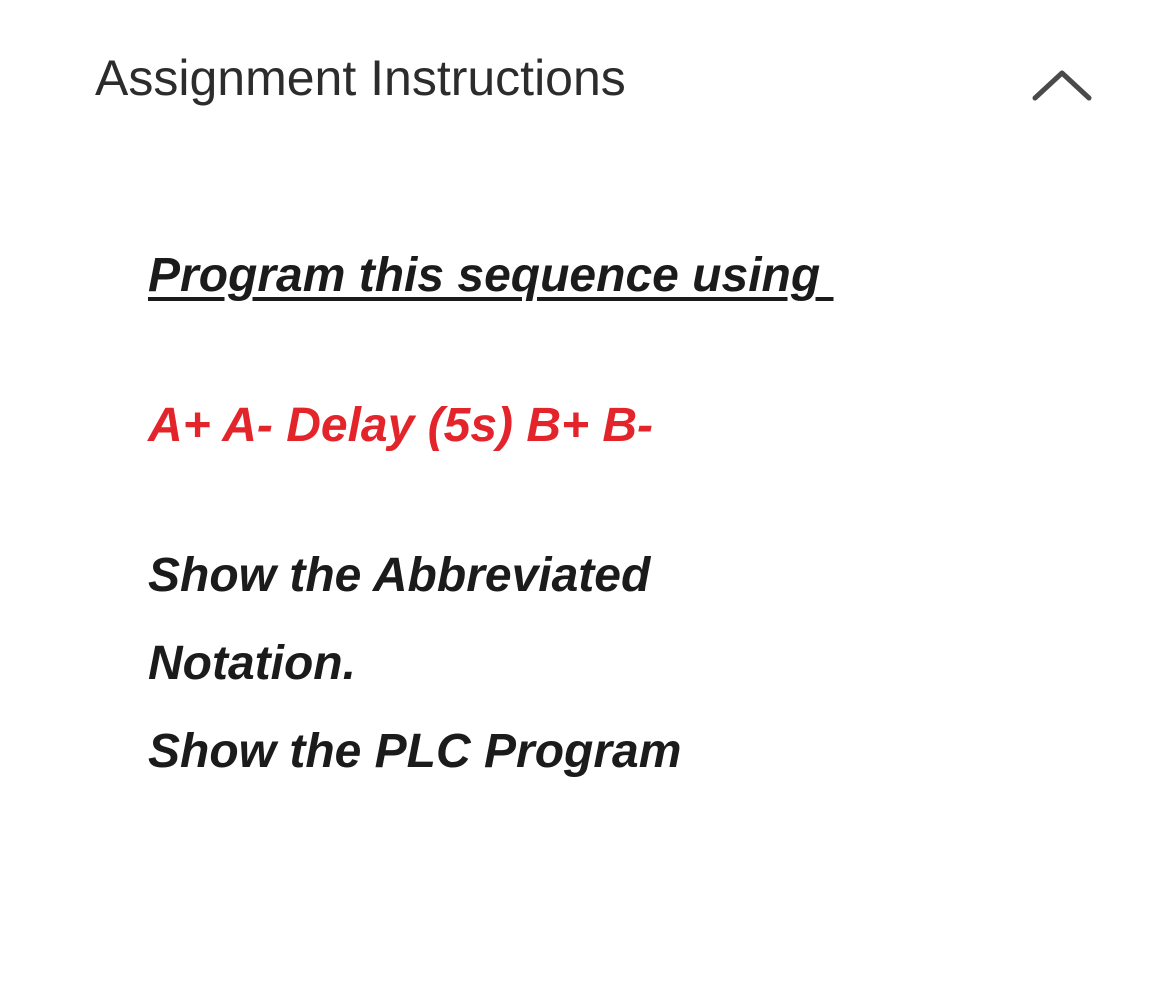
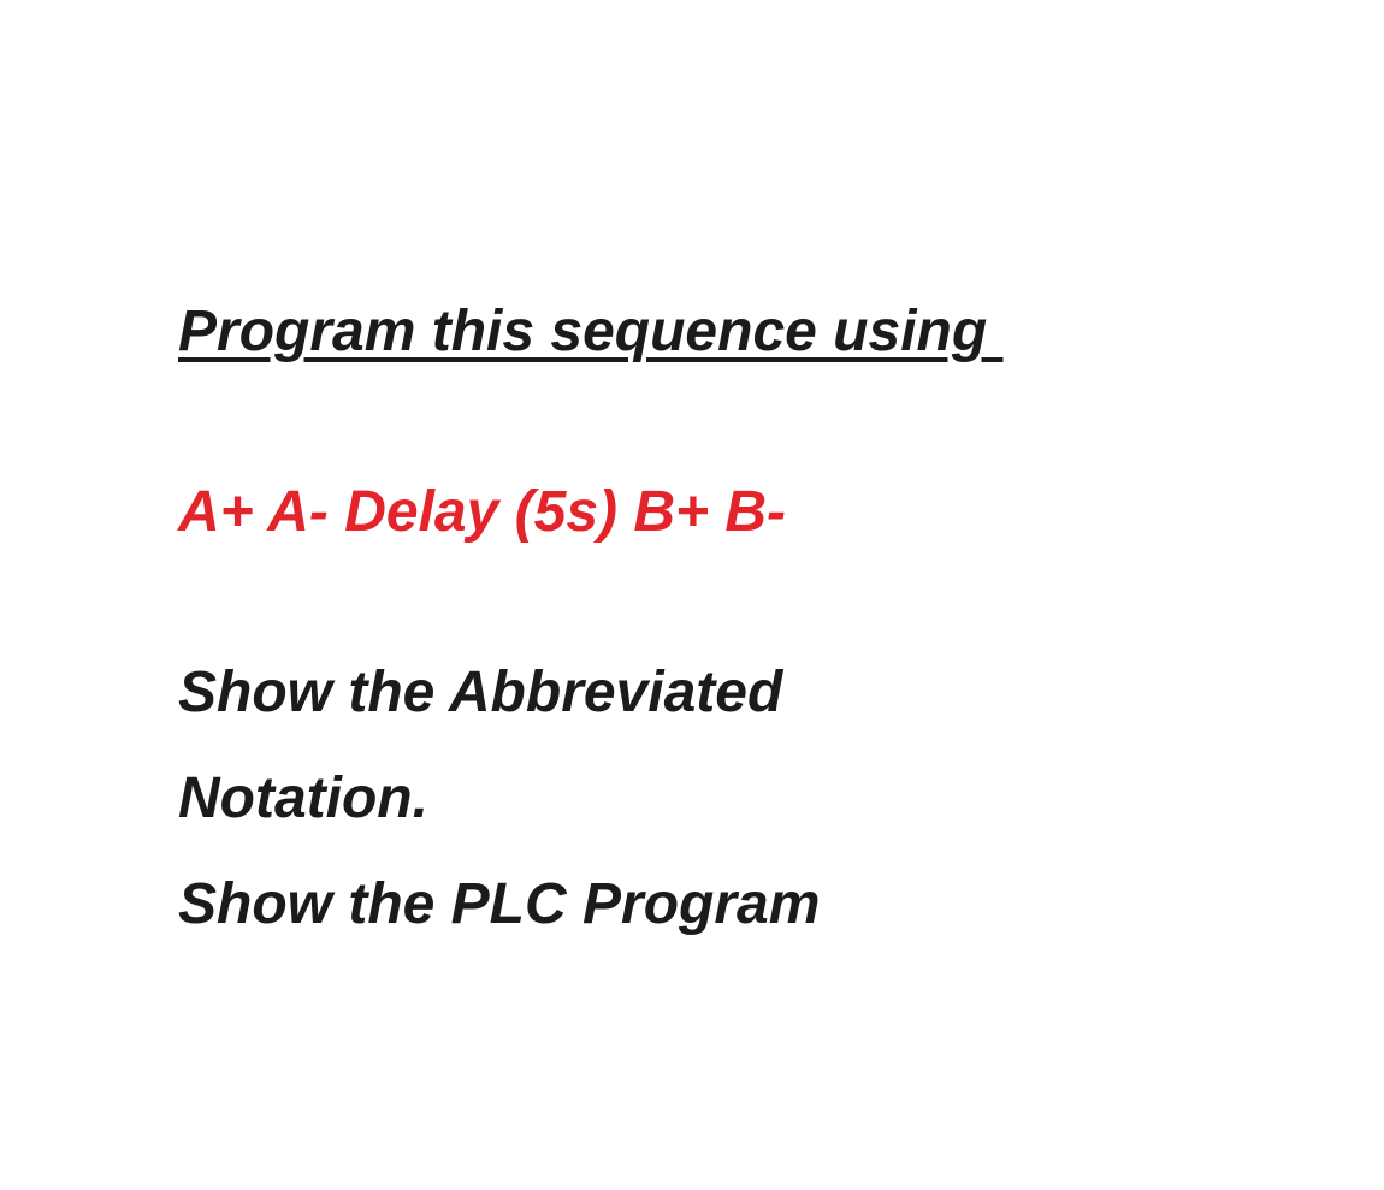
- Assignment Instructions
  Program this sequence using
  A+ A- Delay (5s) B+ B-
  Show the Abbreviated
  Notation.
  Show the PLC Program
